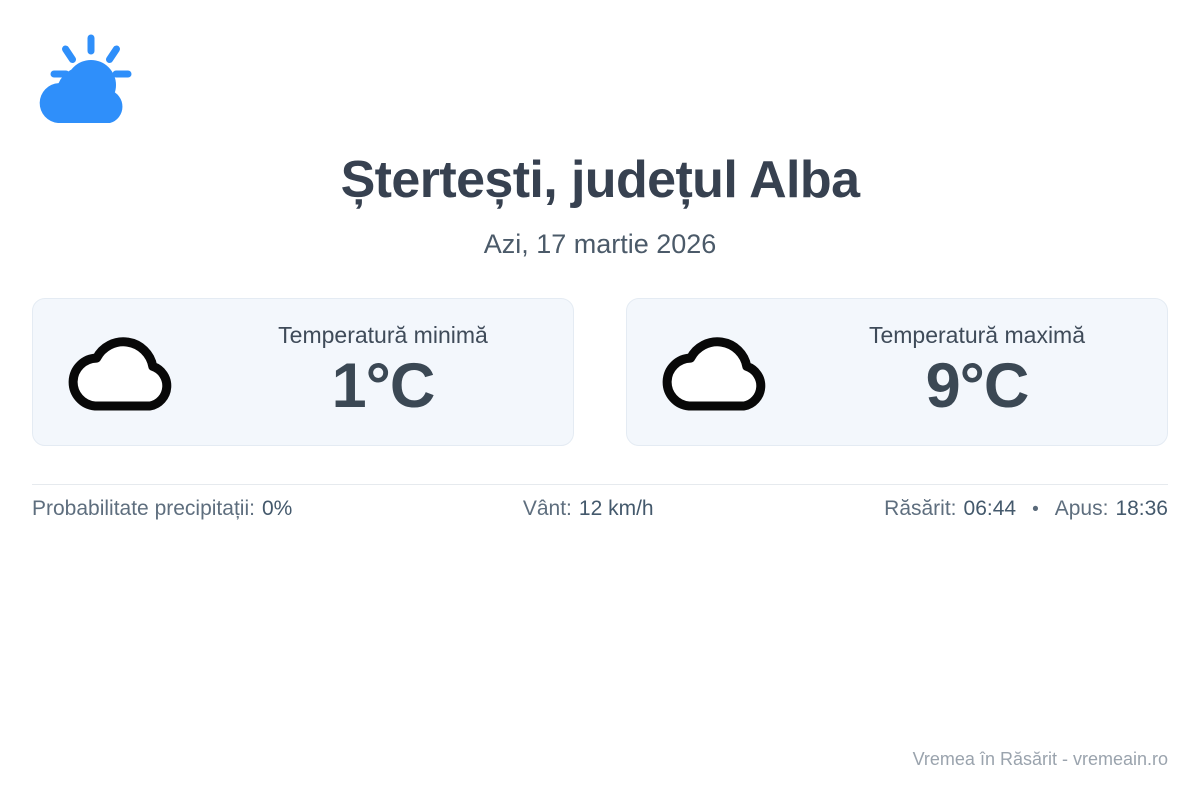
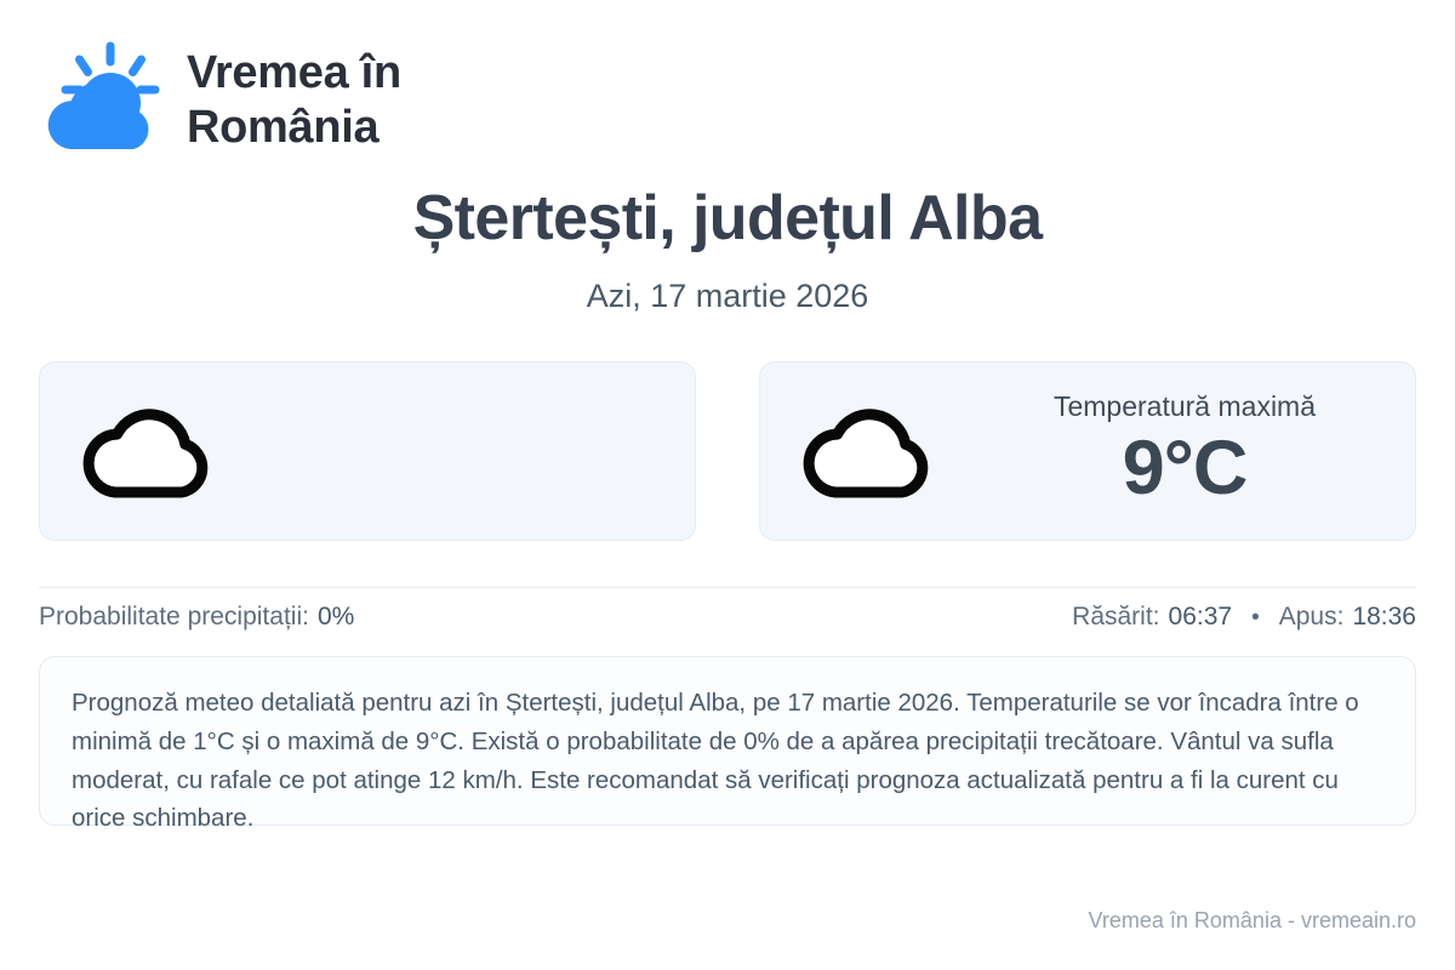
+ Vremea în
+ România
  Ștertești, județul Alba
  Azi, 17 martie 2026
- Temperatură minimă
- 1°C
  Temperatură maximă
  9°C
  Probabilitate precipitații:
  0%
- Vânt:
- 12 km/h
  Răsărit:
- 06:44
+ 06:37
  •
  Apus:
  18:36
+ Prognoză meteo detaliată pentru azi în Ștertești, județul Alba, pe 17 martie 2026. Temperaturile se vor încadra între o minimă de 1°C și o maximă de 9°C. Există o probabilitate de 0% de a apărea precipitații trecătoare. Vântul va sufla moderat, cu rafale ce pot atinge 12 km/h. Este recomandat să verificați prognoza actualizată pentru a fi la curent cu orice schimbare.
- Vremea în Răsărit - vremeain.ro
+ Vremea în România - vremeain.ro
